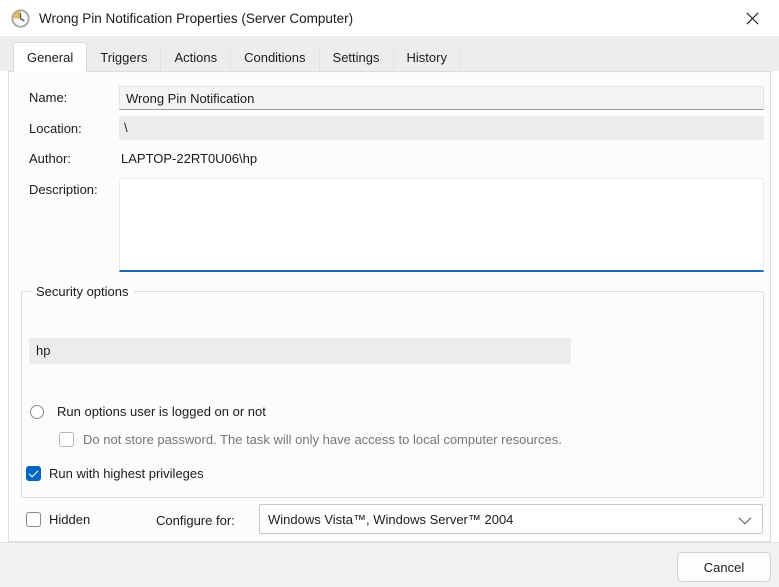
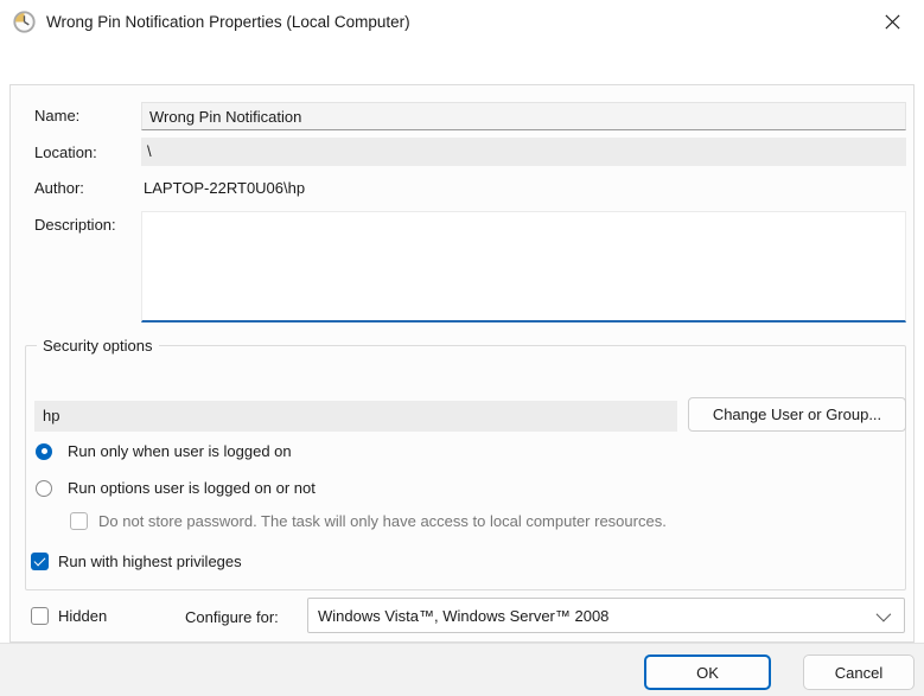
- Wrong Pin Notification Properties (Server Computer)
+ Wrong Pin Notification Properties (Local Computer)
- General
- Triggers
- Actions
- Conditions
- Settings
- History
  Name:
  Wrong Pin Notification
  Location:
  \
  Author:
  LAPTOP-22RT0U06\hp
  Description:
  Security options
  hp
+ Change User or Group...
+ Run only when user is logged on
  Run options user is logged on or not
  Do not store password. The task will only have access to local computer resources.
  Run with highest privileges
  Hidden
  Configure for:
- Windows Vista™, Windows Server™ 2004
+ Windows Vista™, Windows Server™ 2008
+ OK
  Cancel
